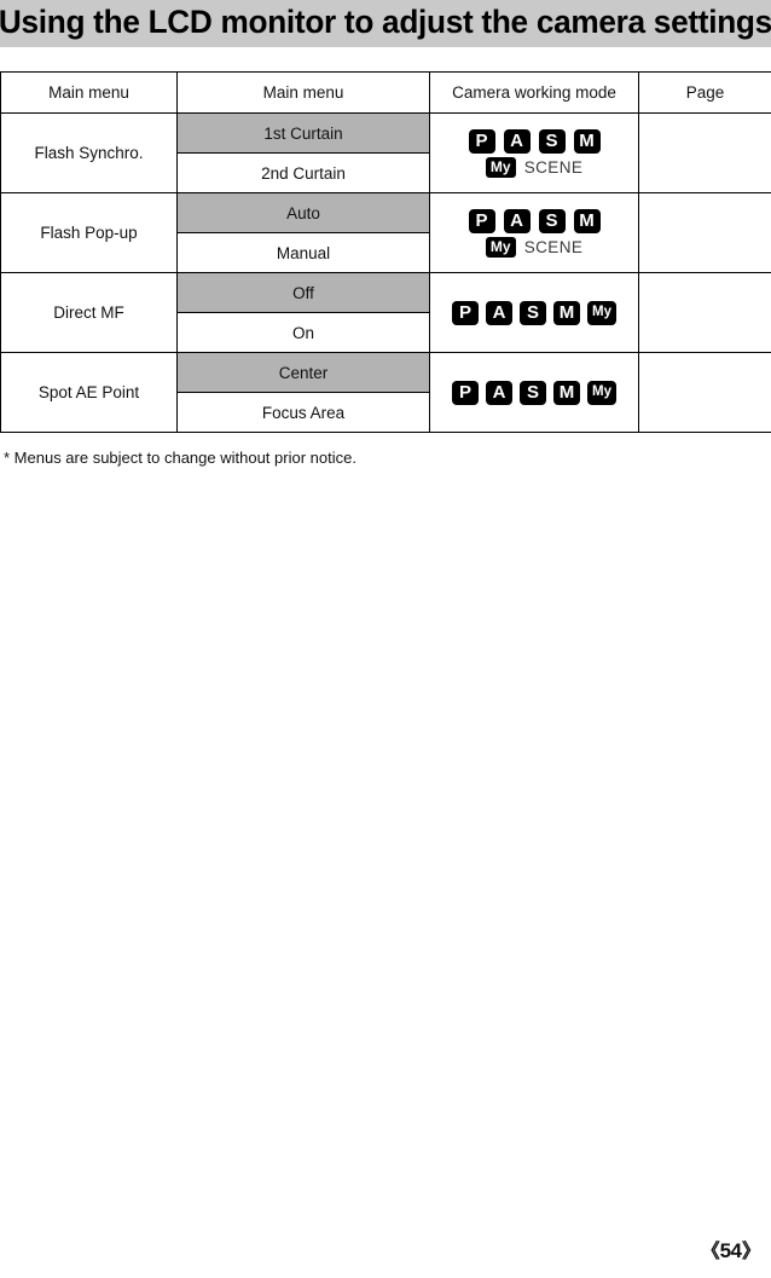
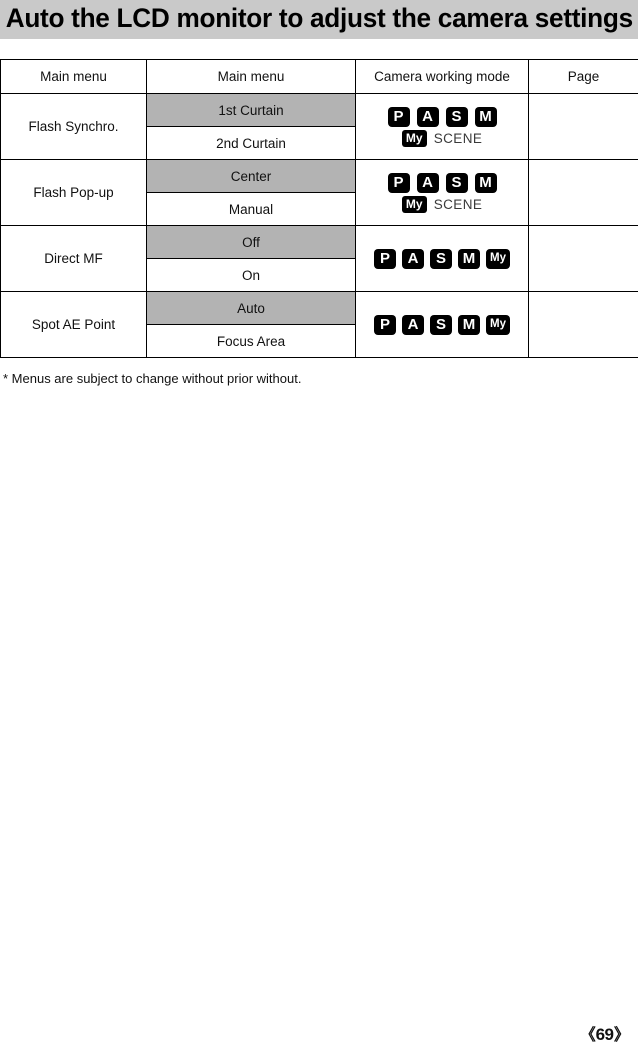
- Using the LCD monitor to adjust the camera settings
+ Auto the LCD monitor to adjust the camera settings
  Main menu	Main menu	Camera working mode	Page
  Flash Synchro.	1st Curtain	P A S M My SCENE
  2nd Curtain
- Flash Pop-up	Auto	P A S M My SCENE
+ Flash Pop-up	Center	P A S M My SCENE
  Manual
  Direct MF	Off	P A S M My
  On
- Spot AE Point	Center	P A S M My
+ Spot AE Point	Auto	P A S M My
  Focus Area
- * Menus are subject to change without prior notice.
+ * Menus are subject to change without prior without.
- 《54》
+ 《69》
